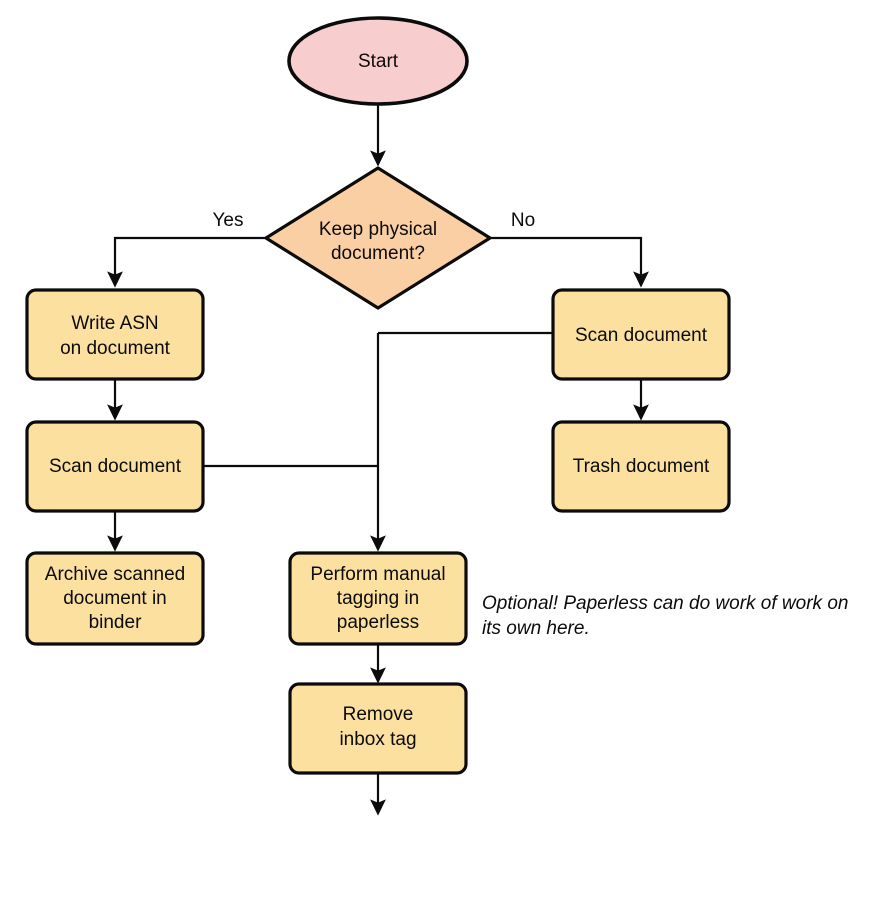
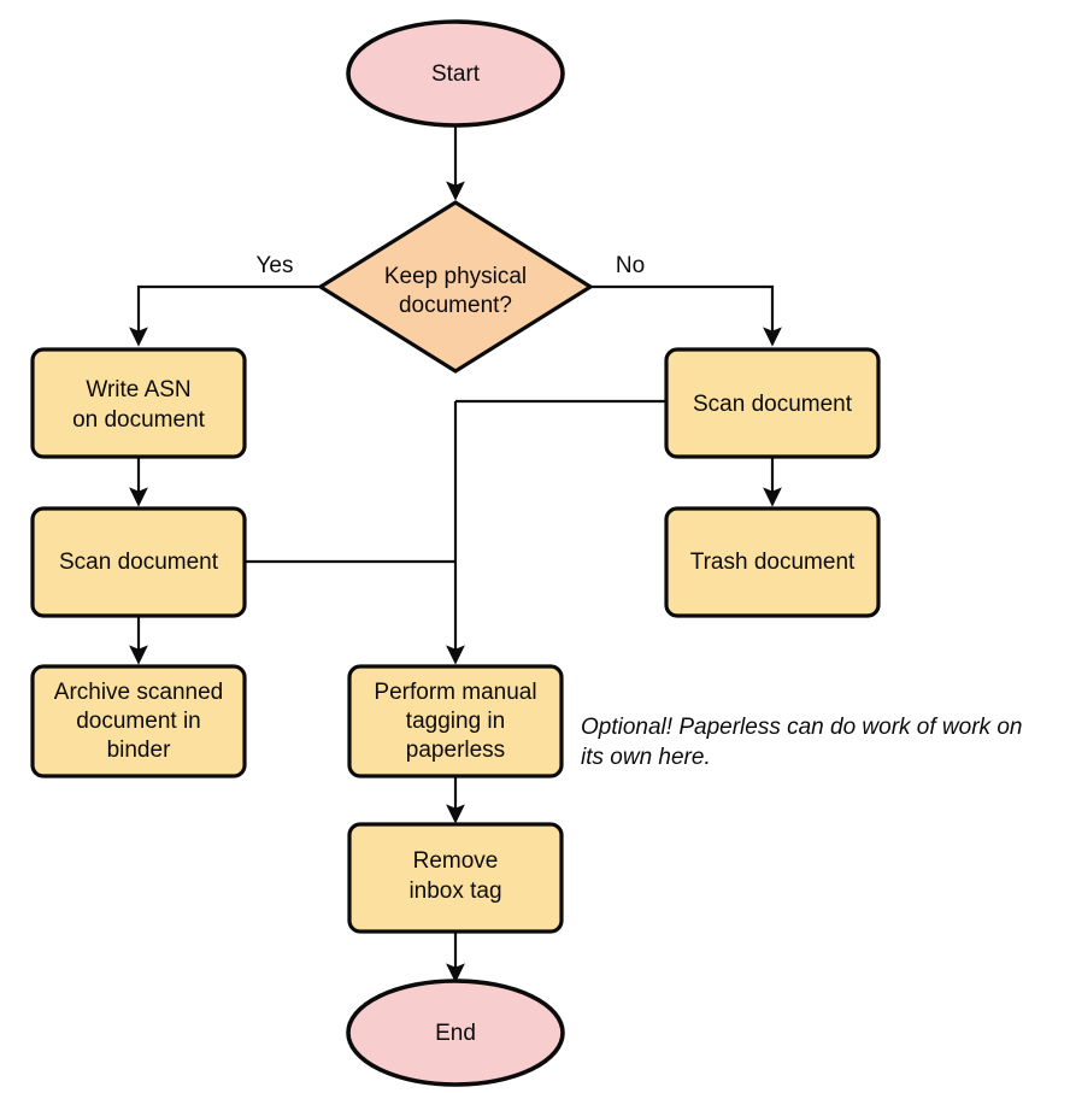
  Start
  Keep physical
  document?
  Yes
  No
  Write ASN
  on document
  Scan document
  Archive scanned
  document in
  binder
  Scan document
  Trash document
  Perform manual
  tagging in
  paperless
  Remove
  inbox tag
+ End
  Optional! Paperless can do work of work on
  its own here.
